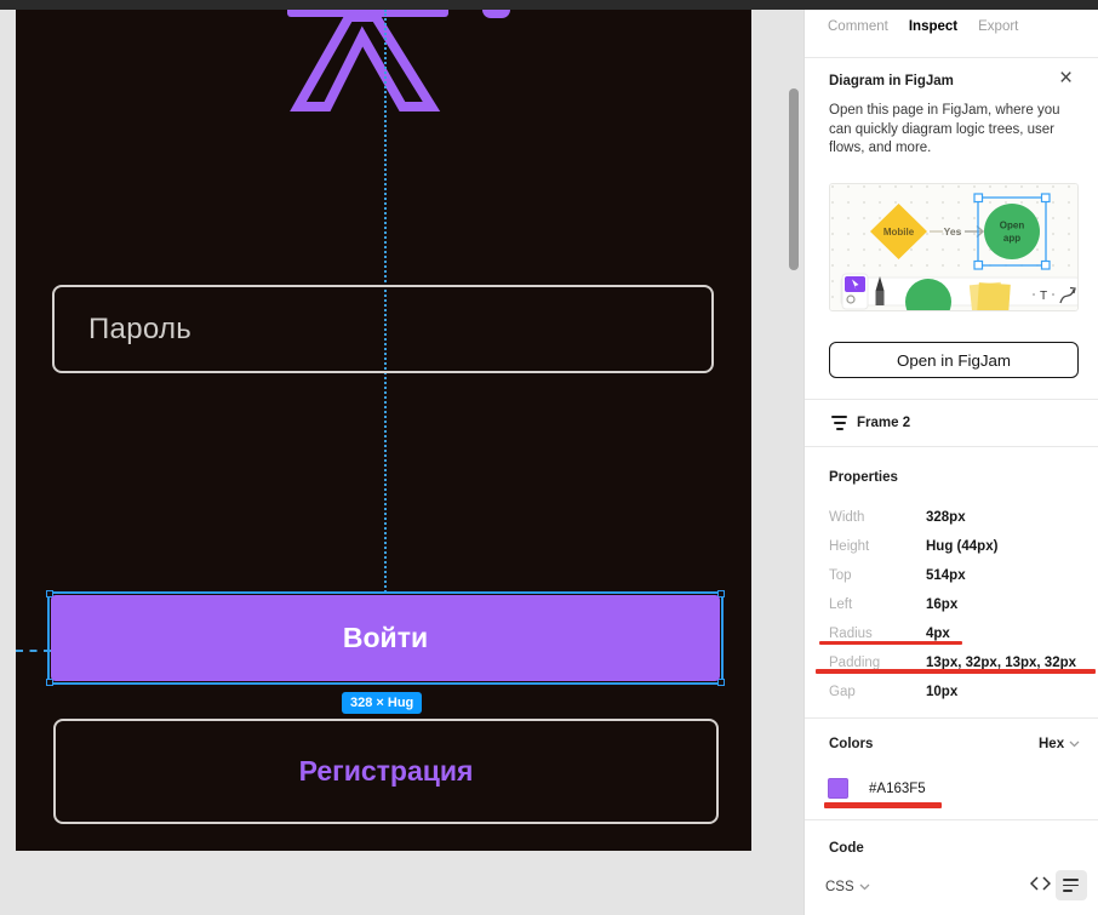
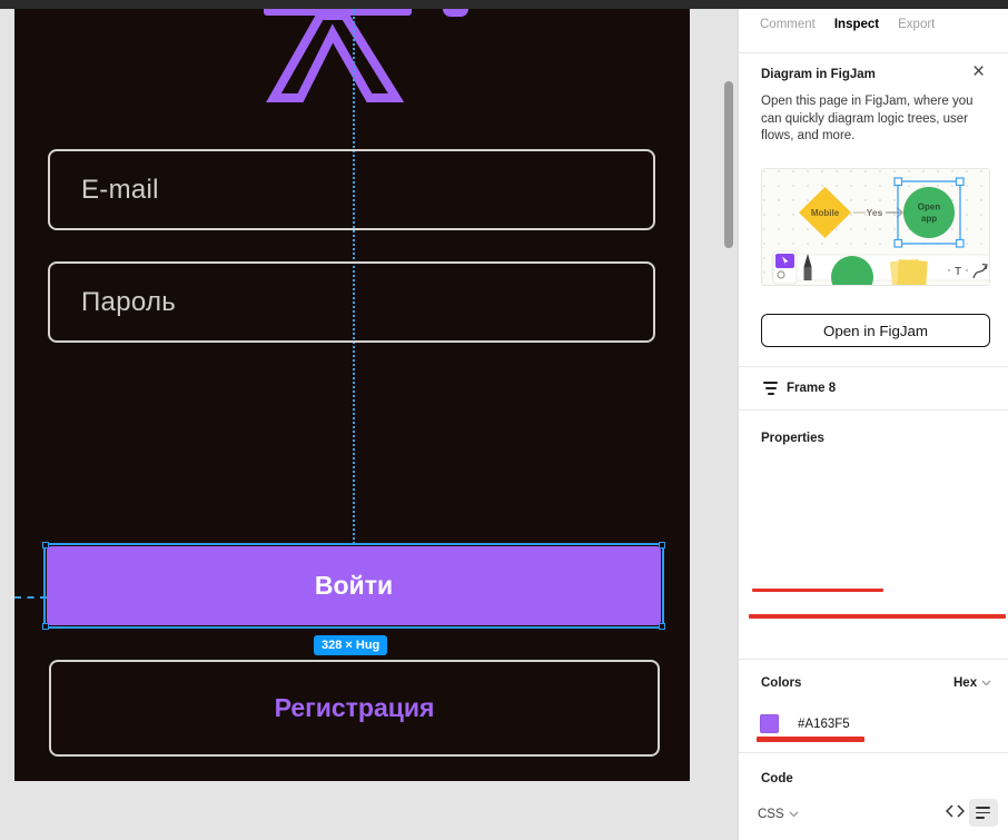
+ E-mail
  Пароль
  Войти
  328 × Hug
  Регистрация
  Comment
  Inspect
  Export
  Diagram in FigJam
  ×
  Open this page in FigJam, where you can quickly diagram logic trees, user flows, and more.
  Mobile
  Yes
  Open
  app
  T
  Open in FigJam
- Frame 2
+ Frame 8
  Properties
- Width
- 328px
- Height
- Hug (44px)
- Top
- 514px
- Left
- 16px
- Radius
- 4px
- Padding
- 13px, 32px, 13px, 32px
- Gap
- 10px
  Colors
  Hex
  #A163F5
  Code
  CSS
